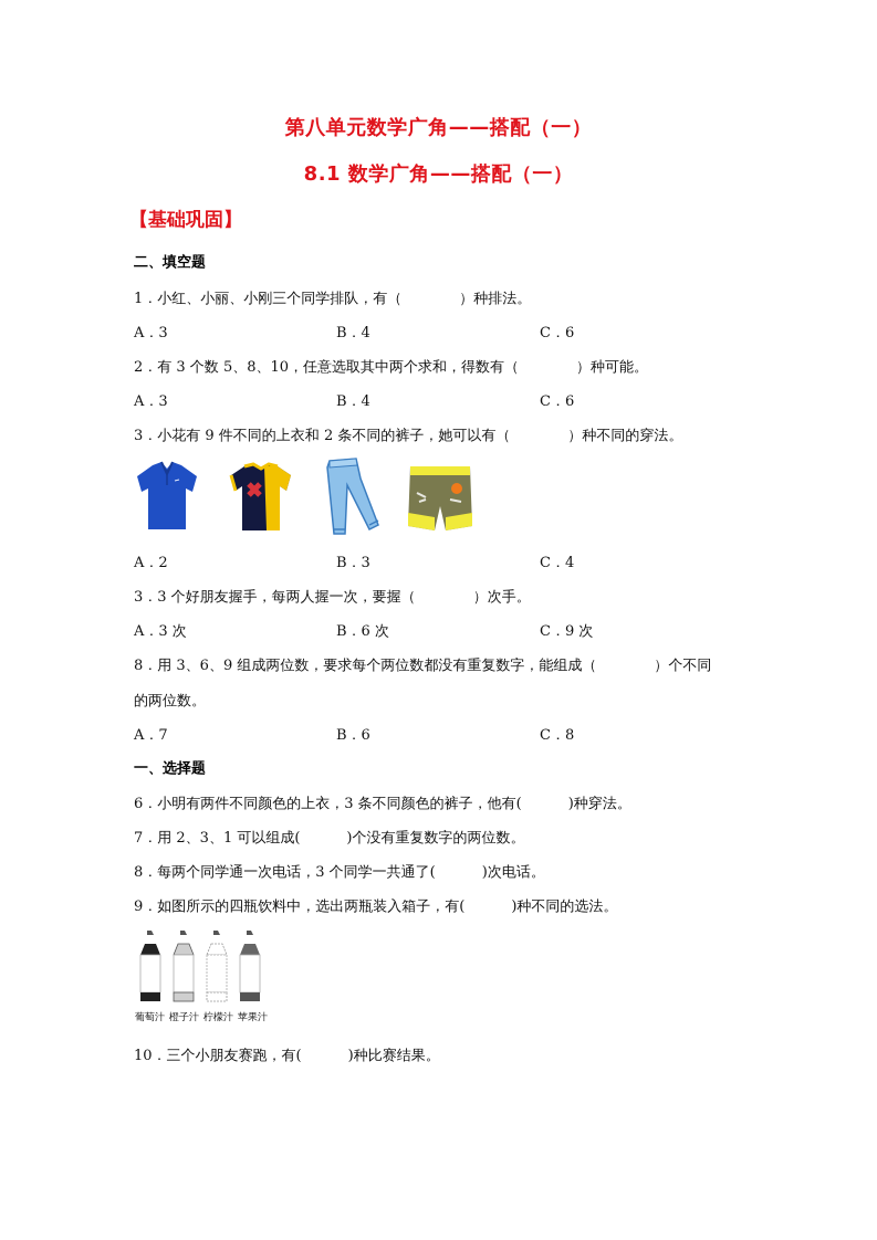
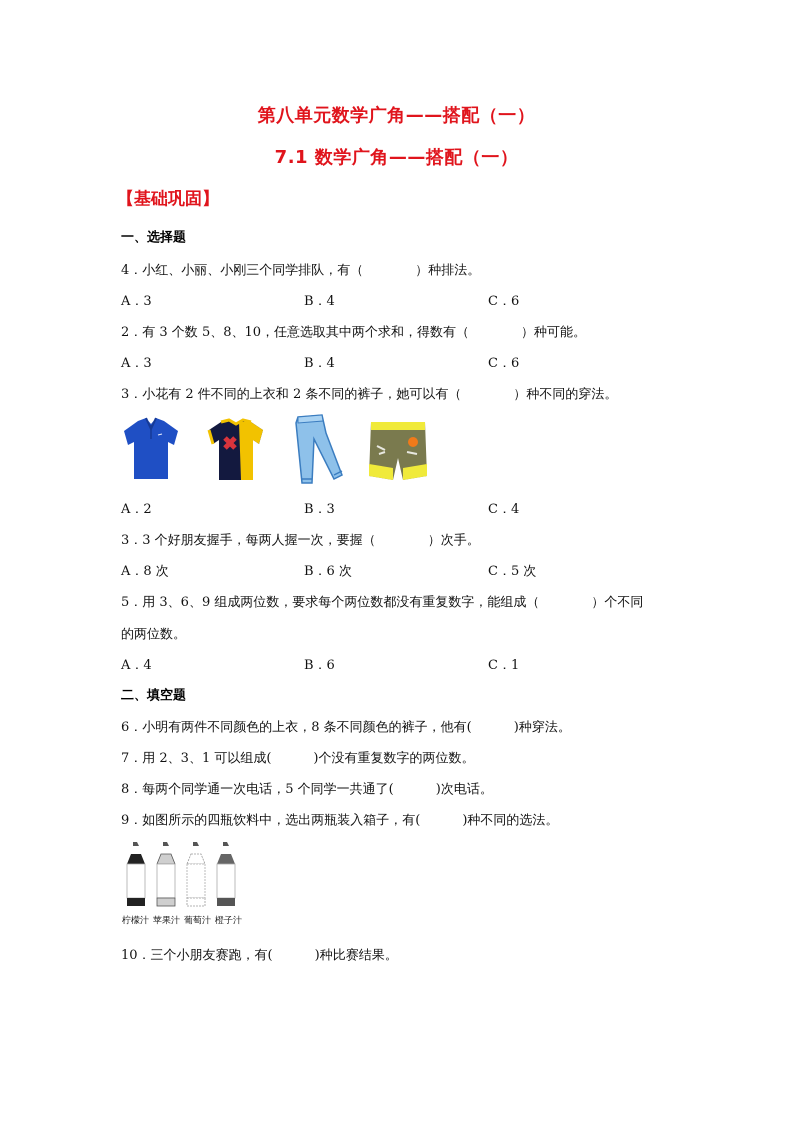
  第八单元数学广角——搭配（一）
- 8.1 数学广角——搭配（一）
+ 7.1 数学广角——搭配（一）
  【基础巩固】
- 二、填空题
+ 一、选择题
- 1．小红、小丽、小刚三个同学排队，有（ ）种排法。
+ 4．小红、小丽、小刚三个同学排队，有（ ）种排法。
  A．3
  B．4
  C．6
  2．有 3 个数 5、8、10，任意选取其中两个求和，得数有（ ）种可能。
  A．3
  B．4
  C．6
- 3．小花有 9 件不同的上衣和 2 条不同的裤子，她可以有（ ）种不同的穿法。
+ 3．小花有 2 件不同的上衣和 2 条不同的裤子，她可以有（ ）种不同的穿法。
  A．2
  B．3
  C．4
  3．3 个好朋友握手，每两人握一次，要握（ ）次手。
- A．3 次
+ A．8 次
  B．6 次
- C．9 次
+ C．5 次
- 8．用 3、6、9 组成两位数，要求每个两位数都没有重复数字，能组成（ ）个不同
+ 5．用 3、6、9 组成两位数，要求每个两位数都没有重复数字，能组成（ ）个不同
  的两位数。
- A．7
+ A．4
  B．6
- C．8
+ C．1
- 一、选择题
+ 二、填空题
- 6．小明有两件不同颜色的上衣，3 条不同颜色的裤子，他有( )种穿法。
+ 6．小明有两件不同颜色的上衣，8 条不同颜色的裤子，他有( )种穿法。
  7．用 2、3、1 可以组成( )个没有重复数字的两位数。
- 8．每两个同学通一次电话，3 个同学一共通了( )次电话。
+ 8．每两个同学通一次电话，5 个同学一共通了( )次电话。
  9．如图所示的四瓶饮料中，选出两瓶装入箱子，有( )种不同的选法。
- 葡萄汁
+ 柠檬汁
- 橙子汁
+ 苹果汁
- 柠檬汁
+ 葡萄汁
- 苹果汁
+ 橙子汁
  10．三个小朋友赛跑，有( )种比赛结果。
